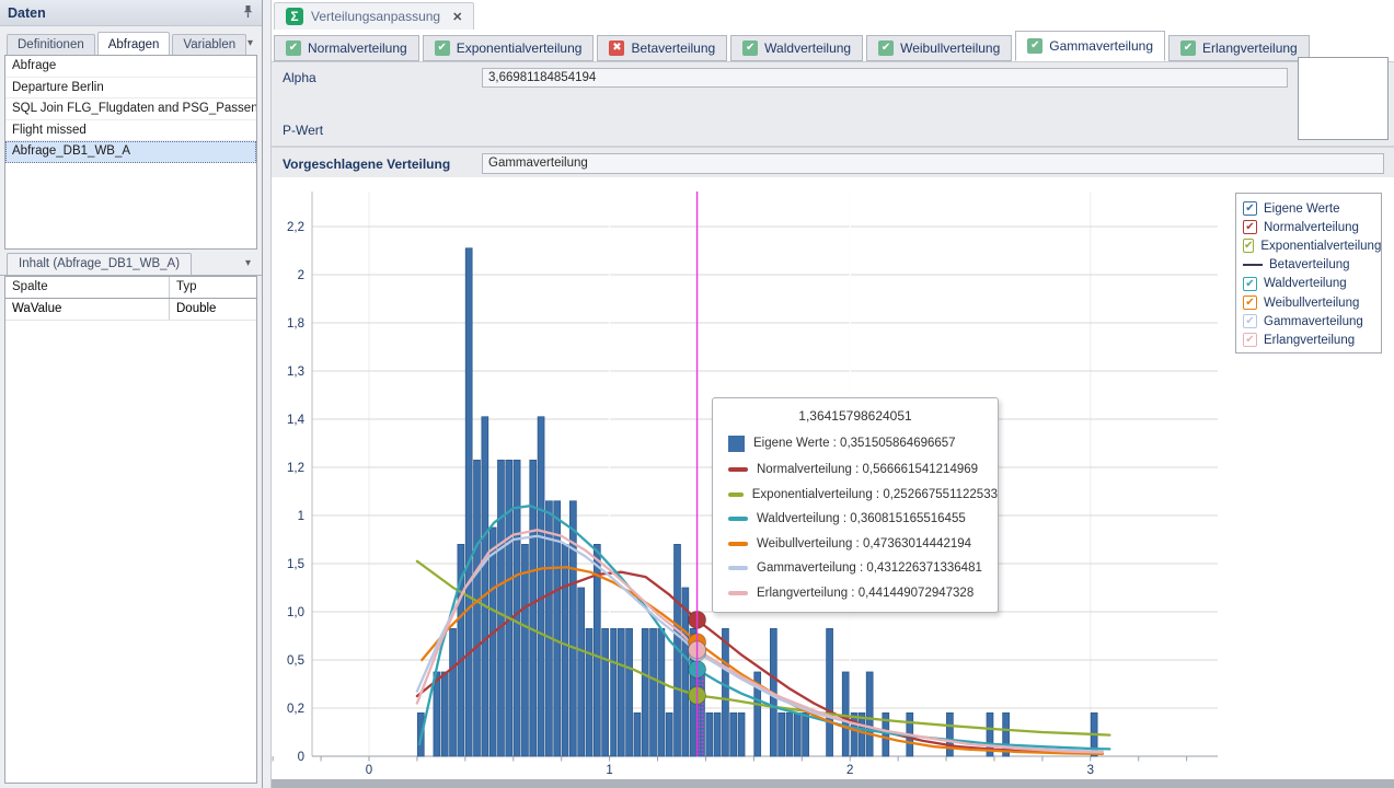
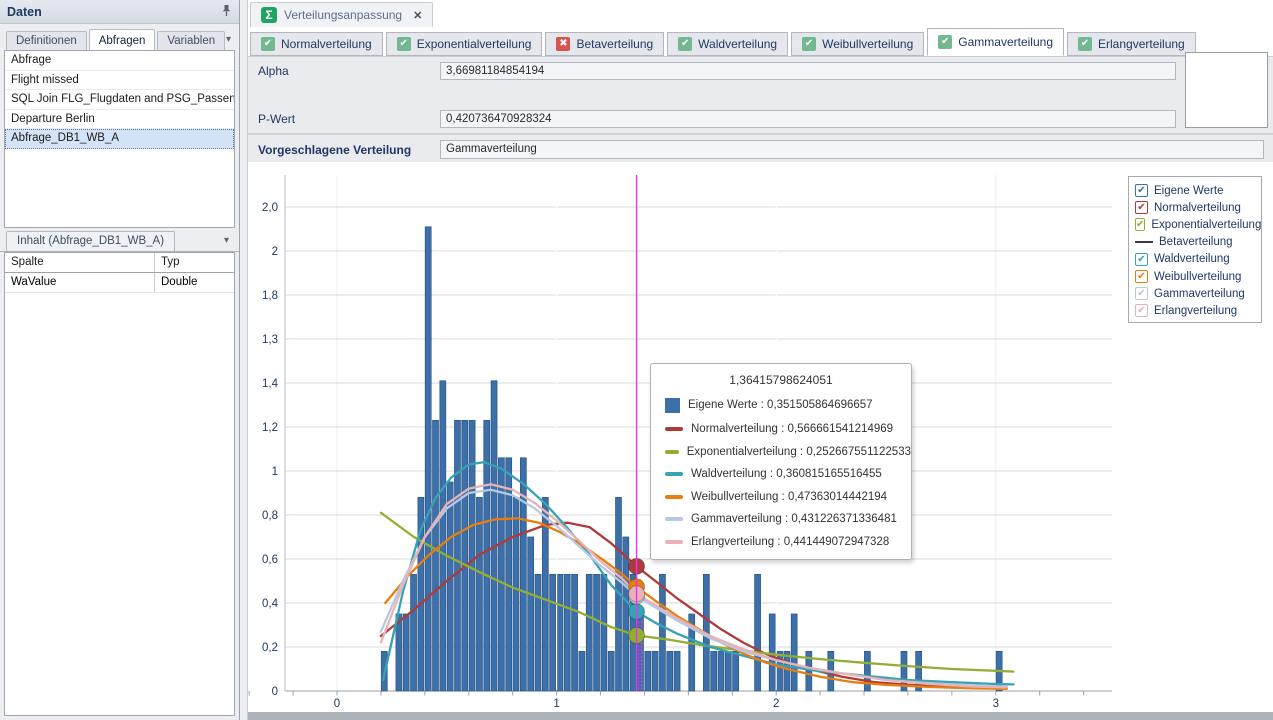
  Daten
  Definitionen
  Abfragen
  Variablen
  ▾
  Abfrage
- Departure Berlin
+ Flight missed
  SQL Join FLG_Flugdaten and PSG_Passen
- Flight missed
+ Departure Berlin
  Abfrage_DB1_WB_A
  Inhalt (Abfrage_DB1_WB_A)
  ▾
  Spalte
  Typ
  WaValue
  Double
  Σ
  Verteilungsanpassung
  ✕
  ✔
  Normalverteilung
  ✔
  Exponentialverteilung
  ✖
  Betaverteilung
  ✔
  Waldverteilung
  ✔
  Weibullverteilung
  ✔
  Gammaverteilung
  ✔
  Erlangverteilung
  Alpha
  3,66981184854194
  P-Wert
+ 0,420736470928324
  Vorgeschlagene Verteilung
  Gammaverteilung
  0
  0,2
- 0,5
+ 0,4
- 1,0
+ 0,6
- 1,5
+ 0,8
  1
  1,2
  1,4
  1,3
  1,8
  2
- 2,2
+ 2,0
  0
  1
  2
  3
  ✔
  Eigene Werte
  ✔
  Normalverteilung
  ✔
  Exponentialverteilung
  Betaverteilung
  ✔
  Waldverteilung
  ✔
  Weibullverteilung
  ✔
  Gammaverteilung
  ✔
  Erlangverteilung
  1,36415798624051
  Eigene Werte : 0,351505864696657
  Normalverteilung : 0,566661541214969
  Exponentialverteilung : 0,252667551122533
  Waldverteilung : 0,360815165516455
  Weibullverteilung : 0,47363014442194
  Gammaverteilung : 0,431226371336481
  Erlangverteilung : 0,441449072947328
